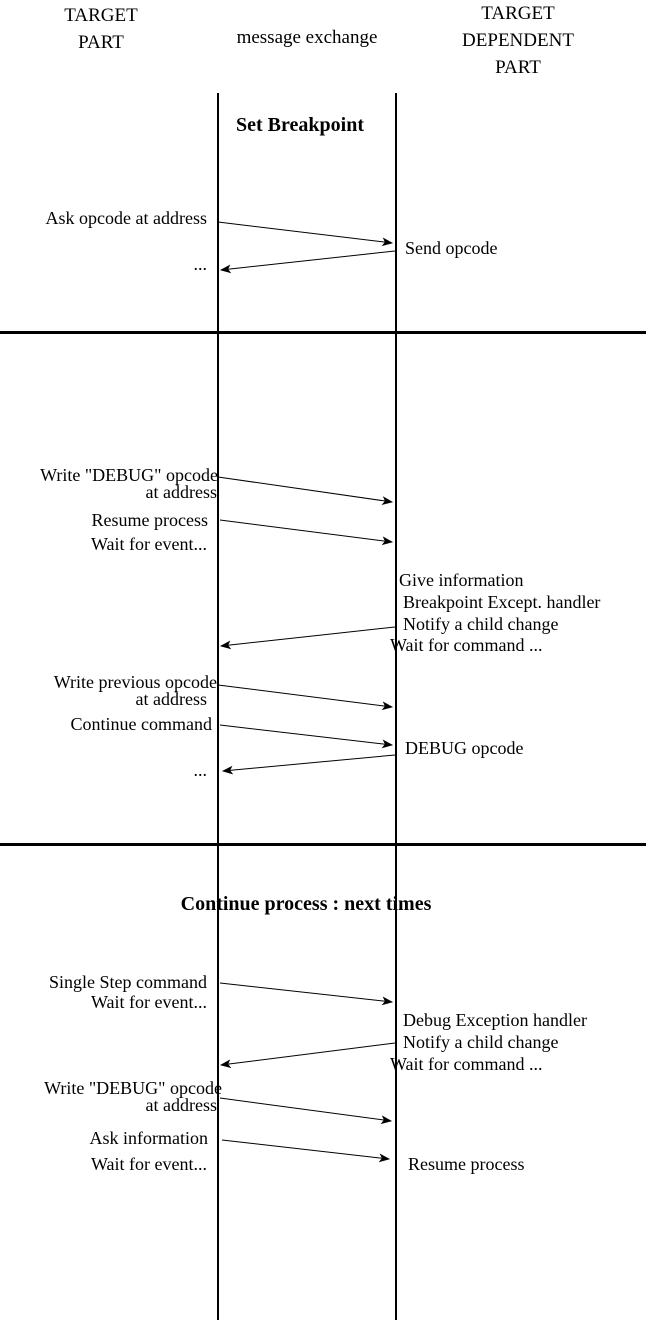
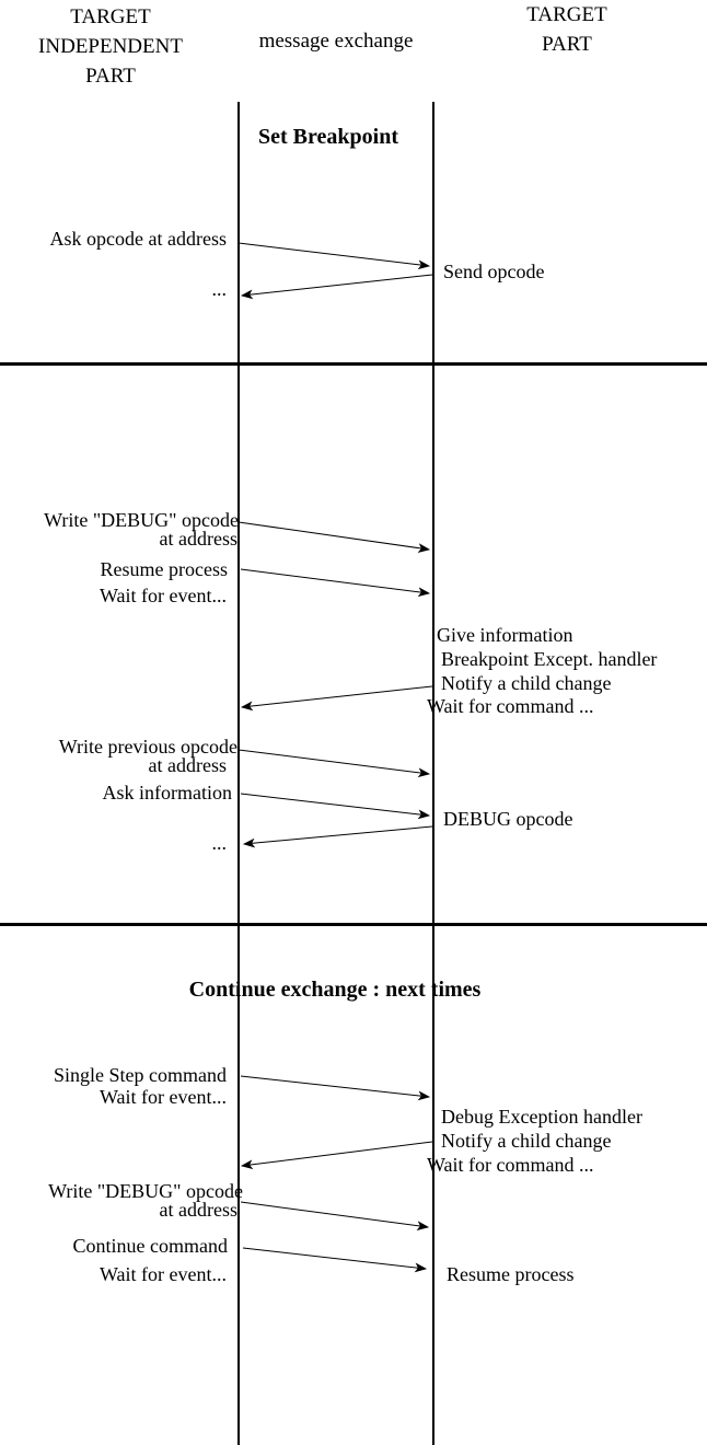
  TARGET
+ INDEPENDENT
  PART
  message exchange
  TARGET
- DEPENDENT
  PART
  Set Breakpoint
- Continue process : next times
+ Continue exchange : next times
  Ask opcode at address
  ...
  Send opcode
  Write "DEBUG" opcode
  at address
  Resume process
  Wait for event...
  Give information
  Breakpoint Except. handler
  Notify a child change
  Wait for command ...
  Write previous opcode
  at address
- Continue command
+ Ask information
  DEBUG opcode
  ...
  Single Step command
  Wait for event...
  Debug Exception handler
  Notify a child change
  Wait for command ...
  Write "DEBUG" opcode
  at address
- Ask information
+ Continue command
  Wait for event...
  Resume process
